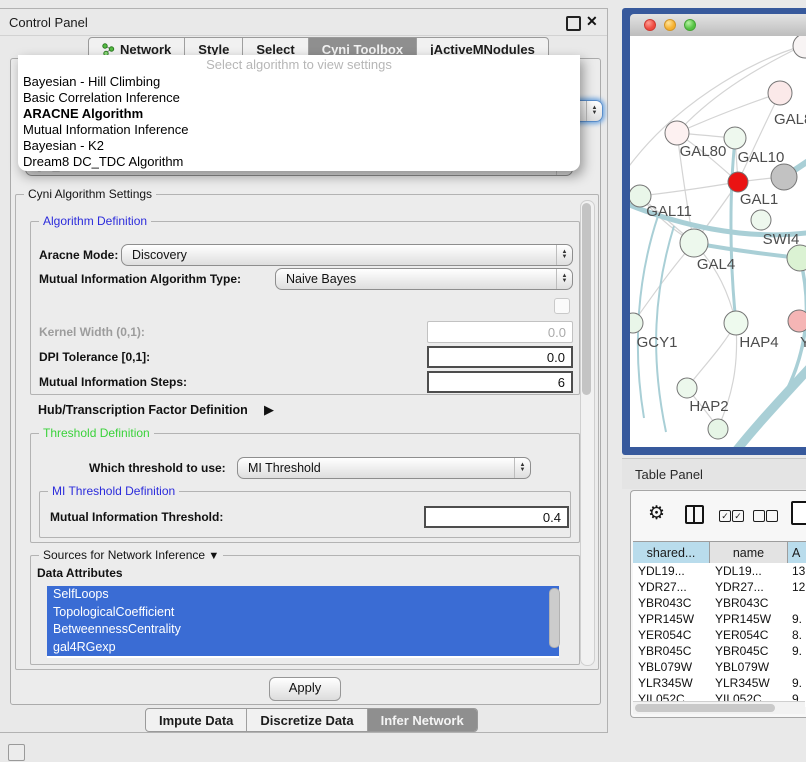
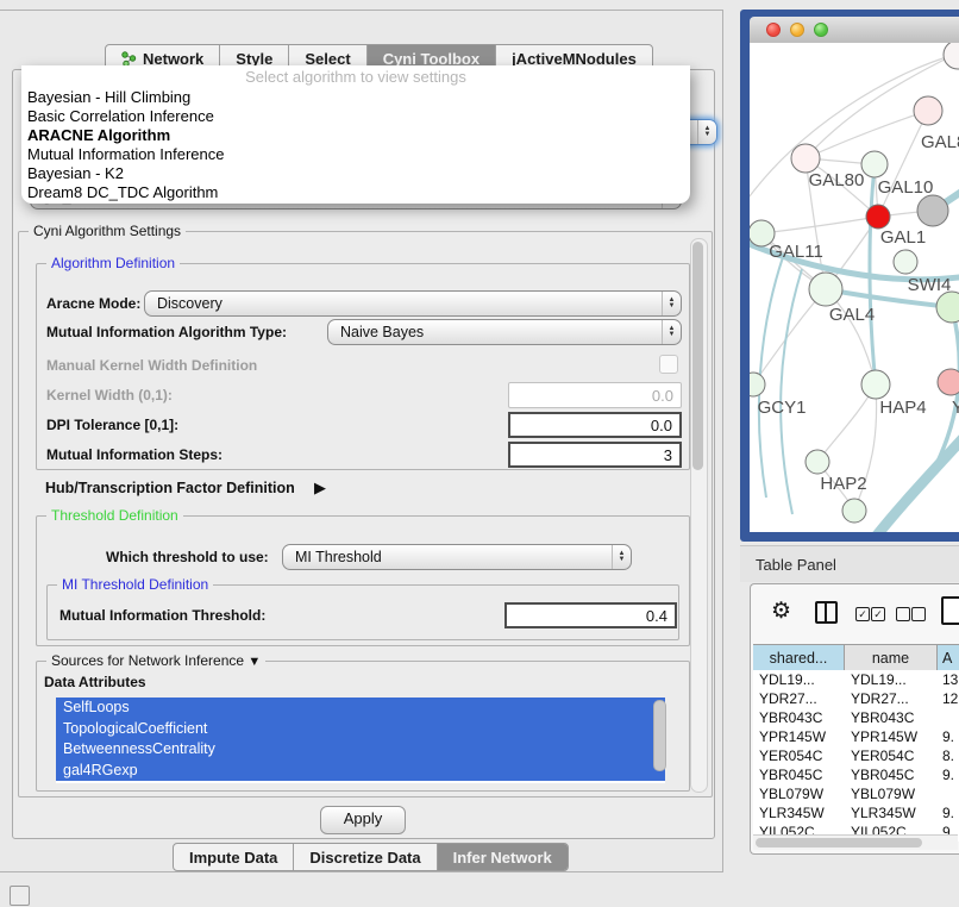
- Control Panel
  Network
  Style
  Select
  Cyni Toolbox
  jActiveMNodules
  Cyni Algorithm Settings
  Algorithm Definition
  Aracne Mode:
  Discovery
  Mutual Information Algorithm Type:
  Naive Bayes
+ Manual Kernel Width Definition
  Kernel Width (0,1):
  0.0
  DPI Tolerance [0,1]:
  0.0
  Mutual Information Steps:
- 6
+ 3
  Hub/Transcription Factor Definition
  Threshold Definition
  Which threshold to use:
  MI Threshold
  MI Threshold Definition
  Mutual Information Threshold:
  0.4
  Sources for Network Inference
  Data Attributes
  SelfLoops
  TopologicalCoefficient
  BetweennessCentrality
  gal4RGexp
  Apply
  Impute Data
  Discretize Data
  Infer Network
  Select algorithm to view settings
  Bayesian - Hill Climbing
  Basic Correlation Inference
  ARACNE Algorithm
  Mutual Information Inference
  Bayesian - K2
  Dream8 DC_TDC Algorithm
  GAL
  GAL80
  GAL10
  GAL1
  GAL11
  SWI4
  GAL4
  GCY1
  HAP4
  Y
  HAP2
  Table Panel
  shared...
  name
  A
  YDL19...
  YDL19...
  13
  YDR27...
  YDR27...
  12
  YBR043C
  YBR043C
  YPR145W
  YPR145W
  9.
  YER054C
  YER054C
  8.
  YBR045C
  YBR045C
  9.
  YBL079W
  YBL079W
  YLR345W
  YLR345W
  9.
  YIL052C
  YIL052C
  9
